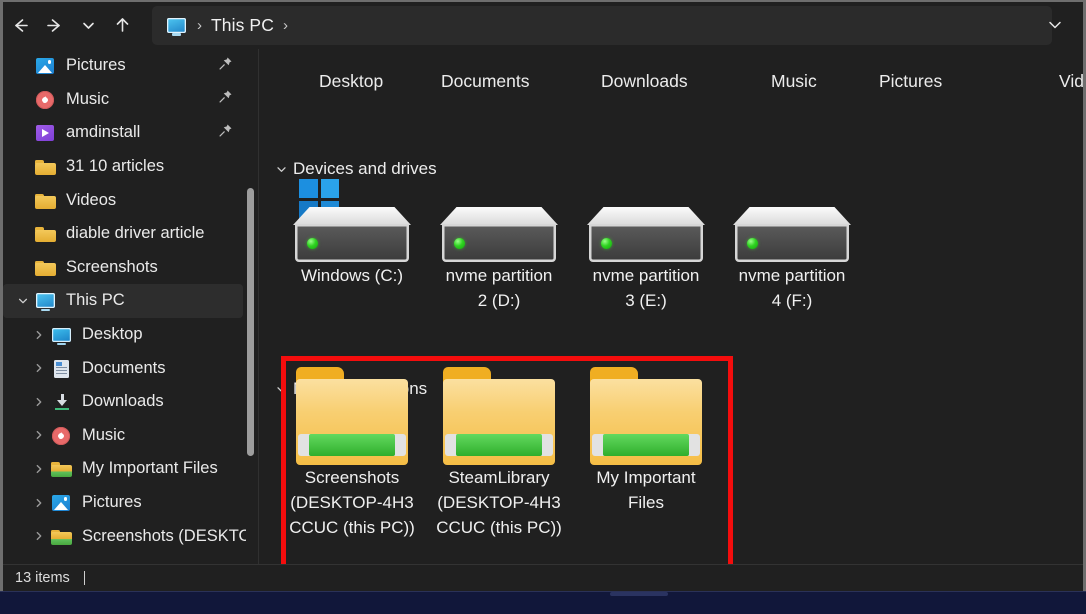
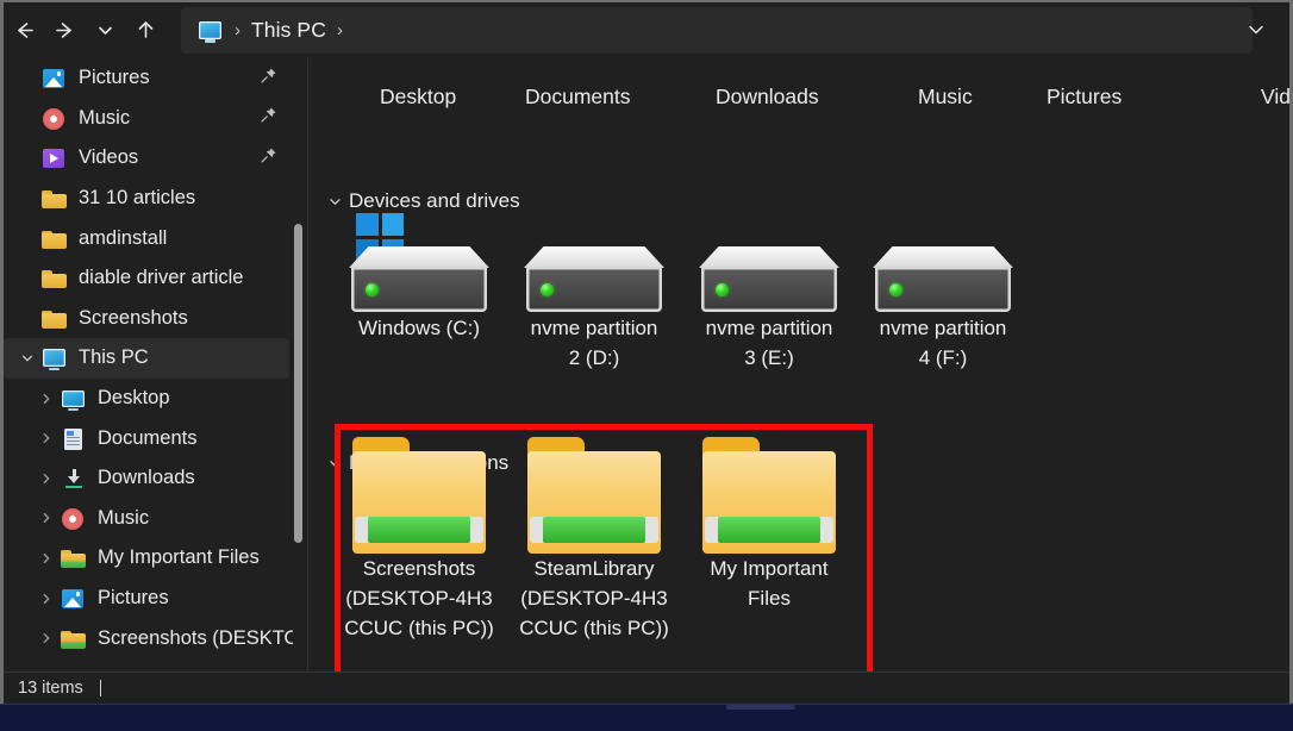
  ›
  This PC
  ›
  Pictures
  Music
- amdinstall
+ Videos
  31 10 articles
- Videos
+ amdinstall
  diable driver article
  Screenshots
  This PC
  Desktop
  Documents
  Downloads
  Music
  My Important Files
  Pictures
  Screenshots (DESKTO
  Desktop
  Documents
  Downloads
  Music
  Pictures
  Vid
  Devices and drives
  Windows (C:)
  nvme partition
  2 (D:)
  nvme partition
  3 (E:)
  nvme partition
  4 (F:)
  Screenshots
  (DESKTOP-4H3
  CCUC (this PC))
  SteamLibrary
  (DESKTOP-4H3
  CCUC (this PC))
  My Important
  Files
  13 items
